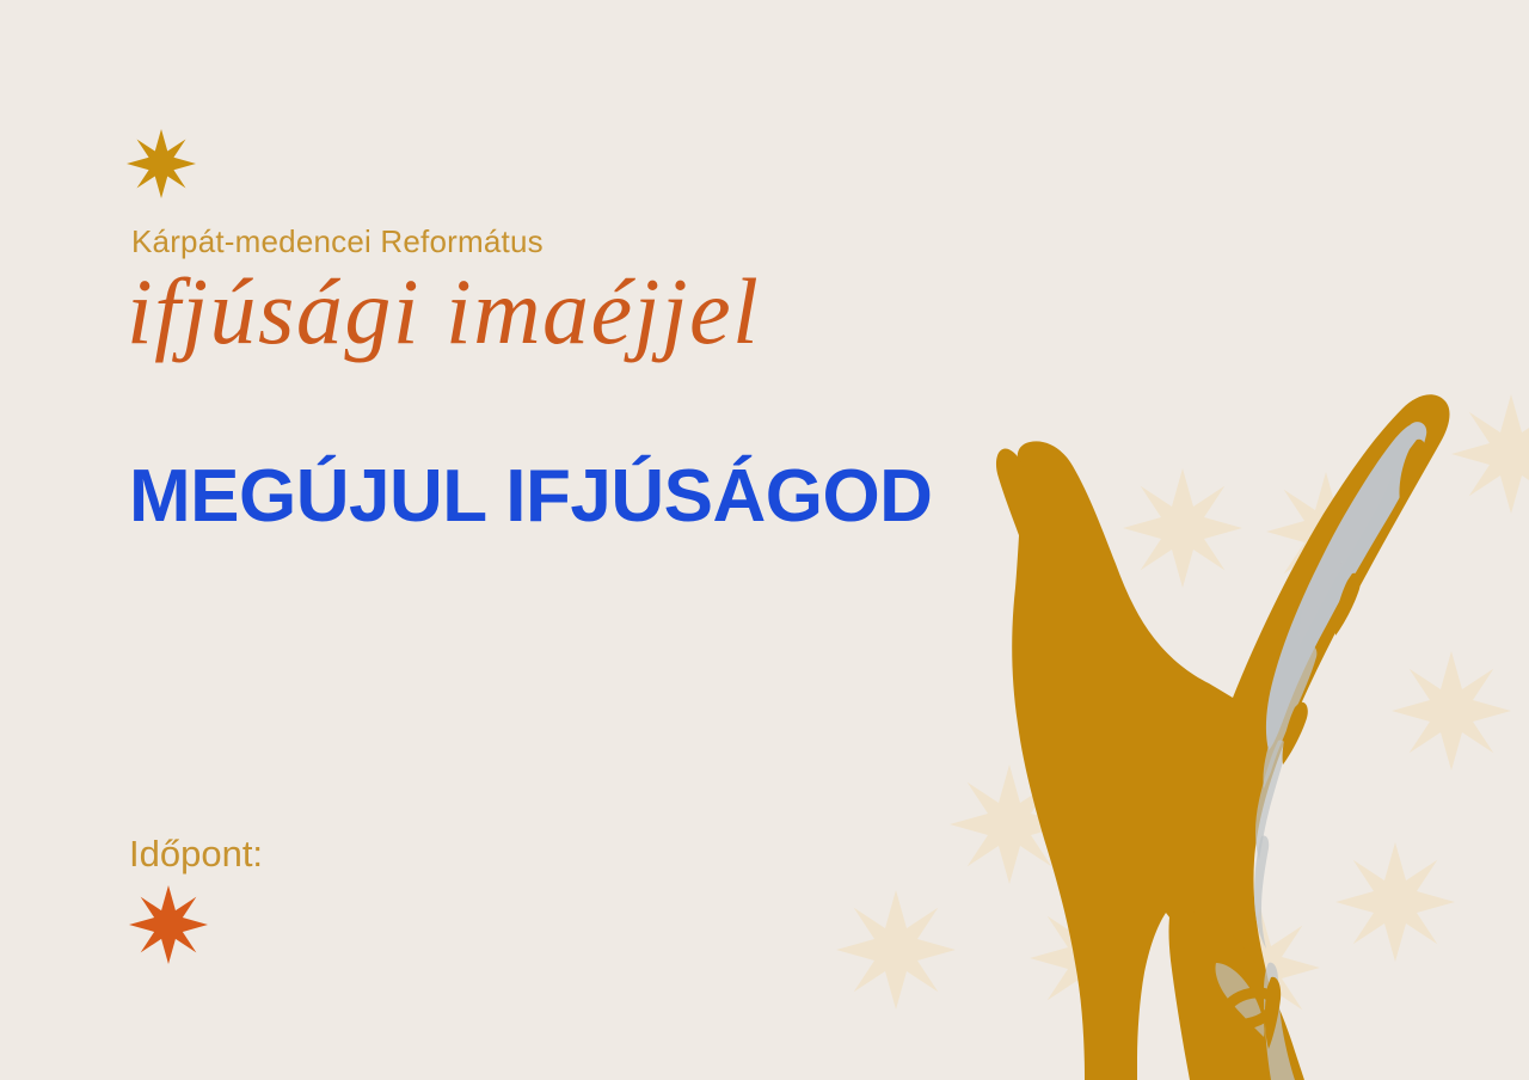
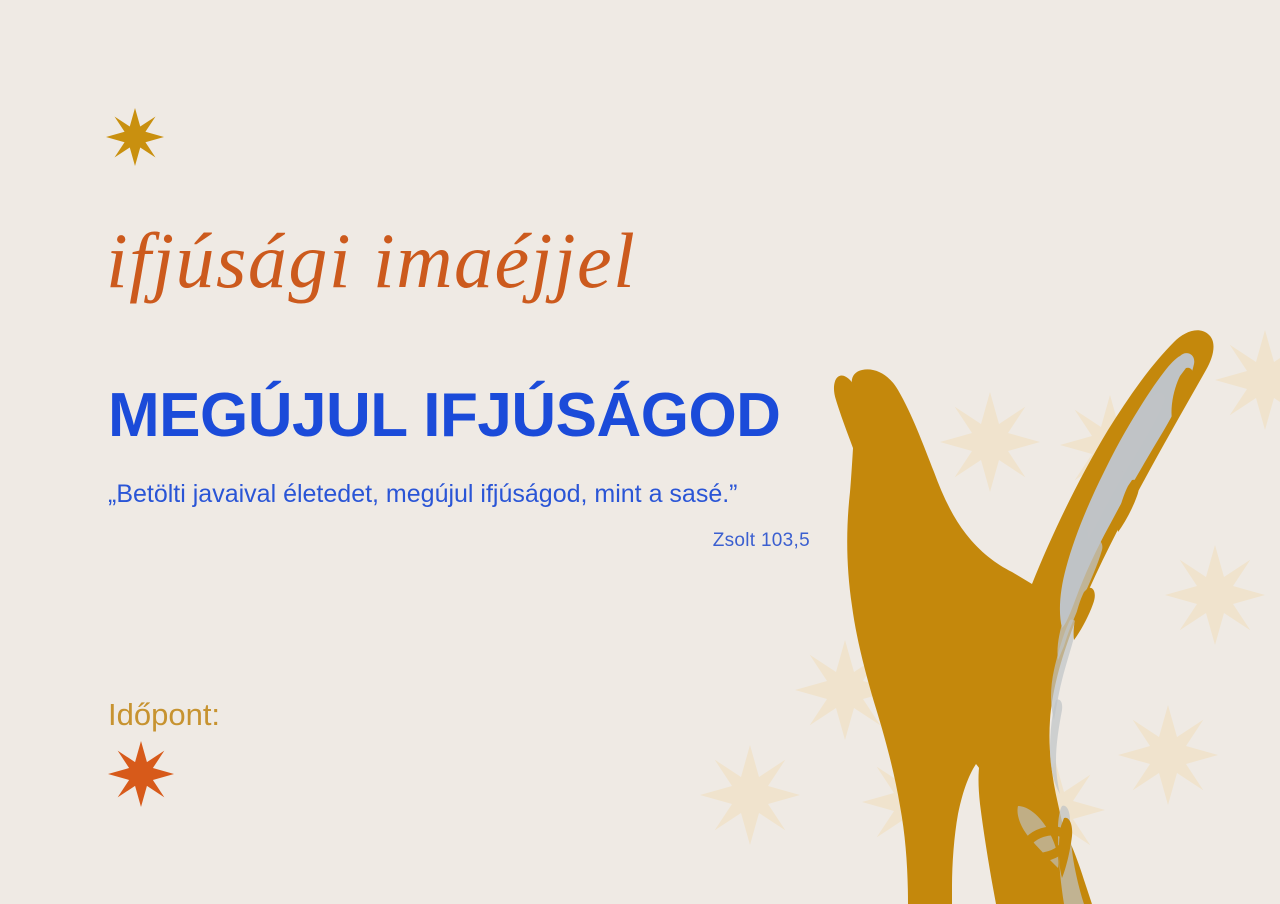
- Kárpát-medencei Református
  ifjúsági imaéjjel
  MEGÚJUL IFJÚSÁGOD
+ „Betölti javaival életedet, megújul ifjúságod, mint a sasé.”
+ Zsolt 103,5
  Időpont:
